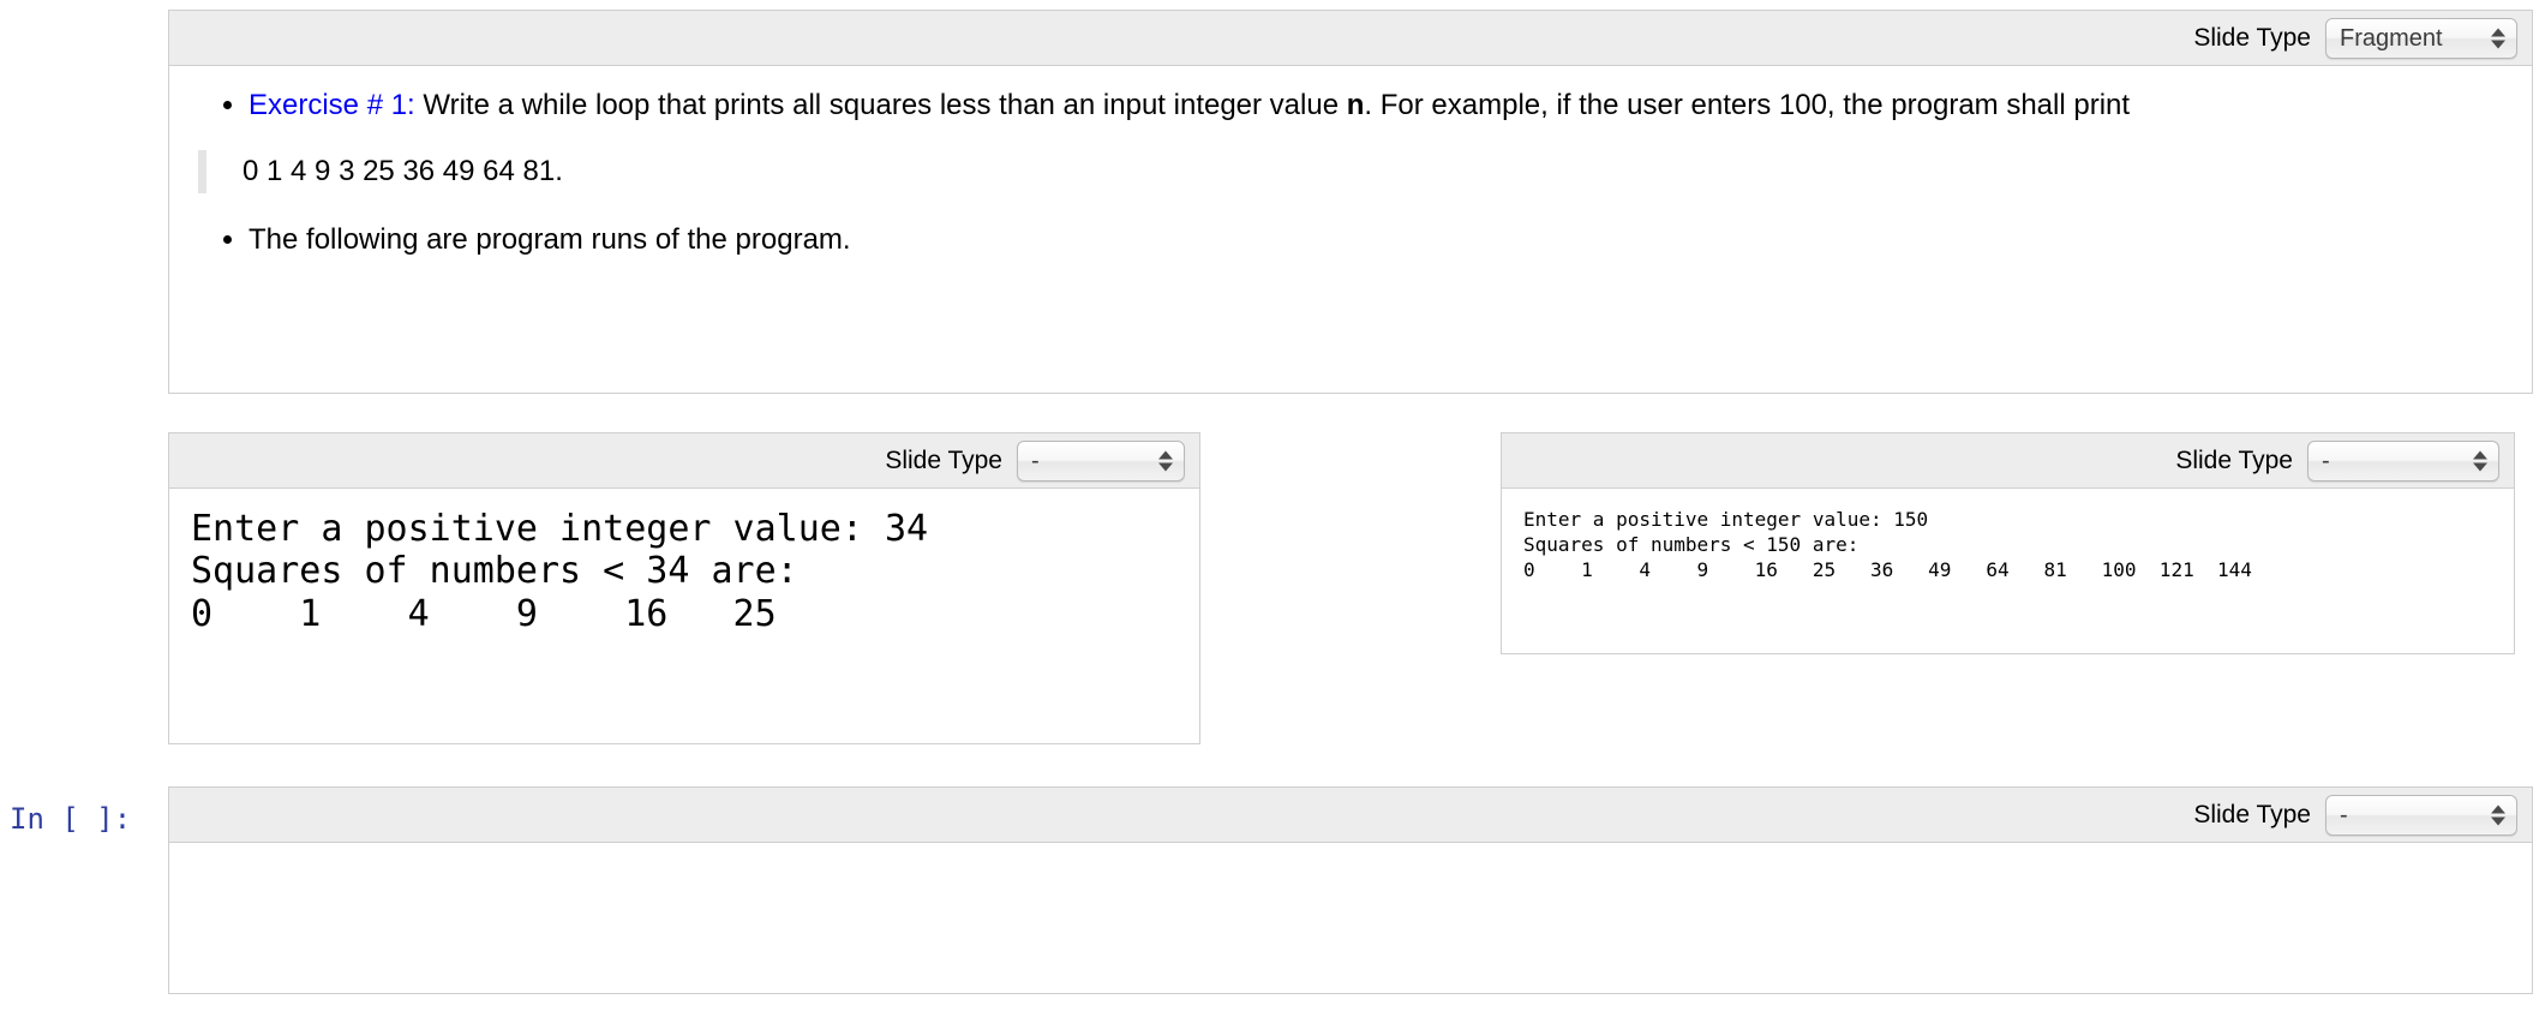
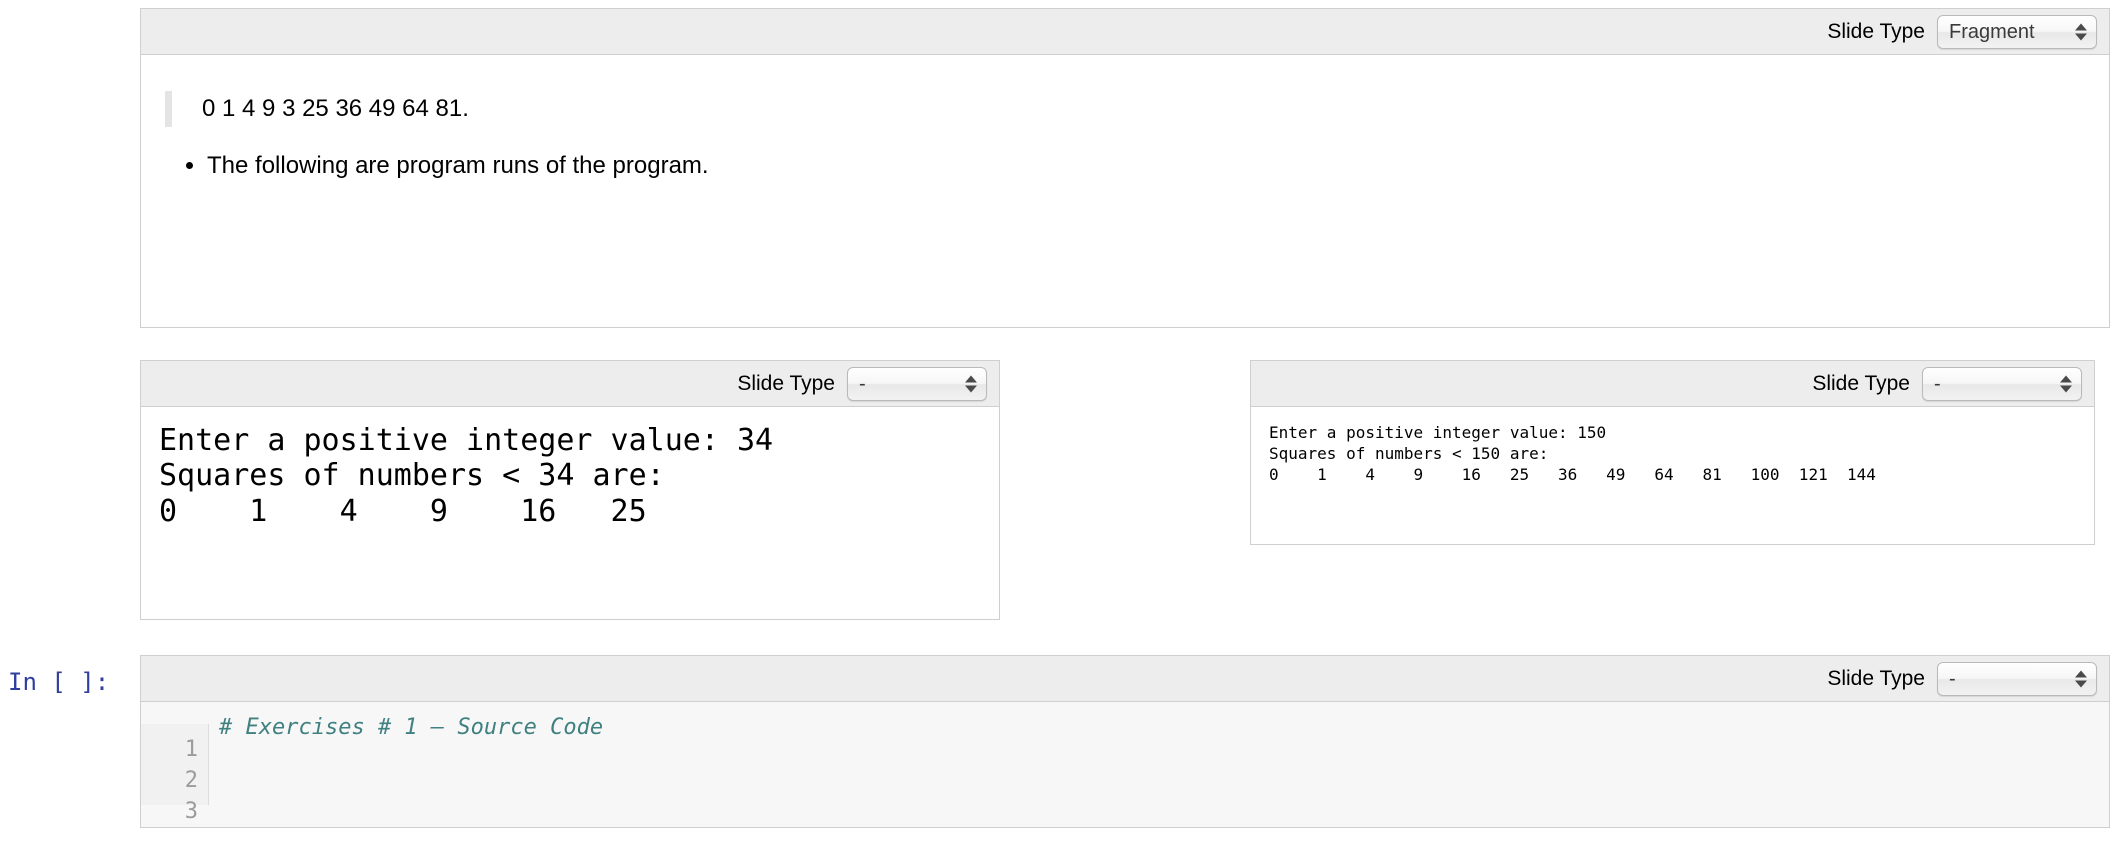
  Slide Type
  Fragment
- Exercise # 1: Write a while loop that prints all squares less than an input integer value n. For example, if the user enters 100, the program shall print
  0 1 4 9 3 25 36 49 64 81.
  The following are program runs of the program.
  Slide Type
  -
  Enter a positive integer value: 34
  Squares of numbers < 34 are:
  0 1 4 9 16 25
  Slide Type
  -
  Enter a positive integer value: 150
  Squares of numbers < 150 are:
  0 1 4 9 16 25 36 49 64 81 100 121 144
  In [ ]:
  Slide Type
  -
+ 1
+ 2
+ 3
+ # Exercises # 1 — Source Code
